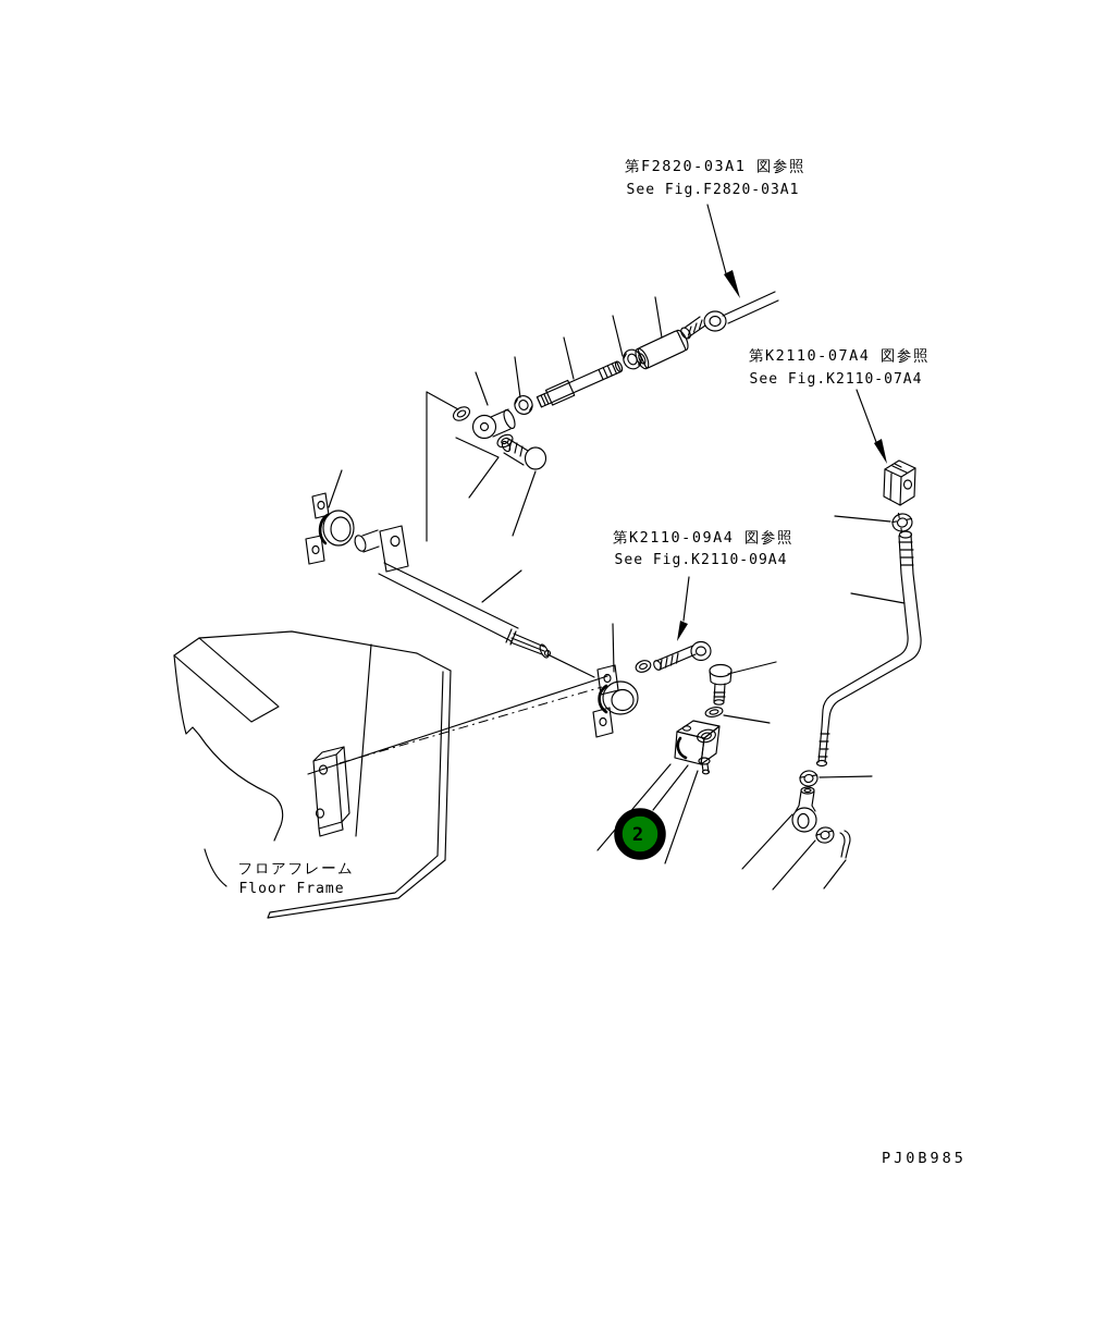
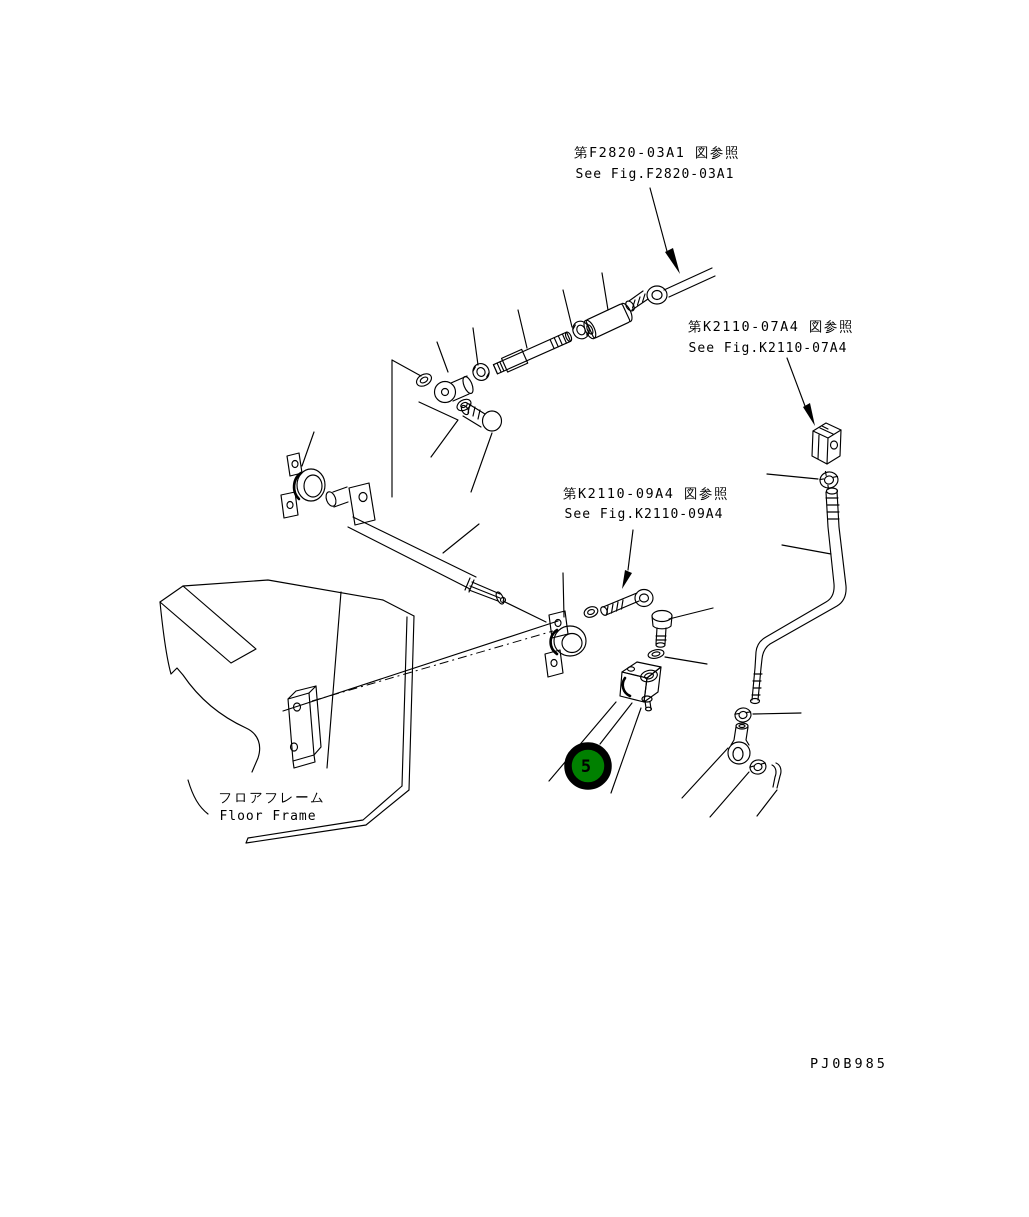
  第F2820-03A1 図参照
  See Fig.F2820-03A1
  第K2110-07A4 図参照
  See Fig.K2110-07A4
  第K2110-09A4 図参照
  See Fig.K2110-09A4
  フロアフレーム
  Floor Frame
- 2
+ 5
  PJ0B985
